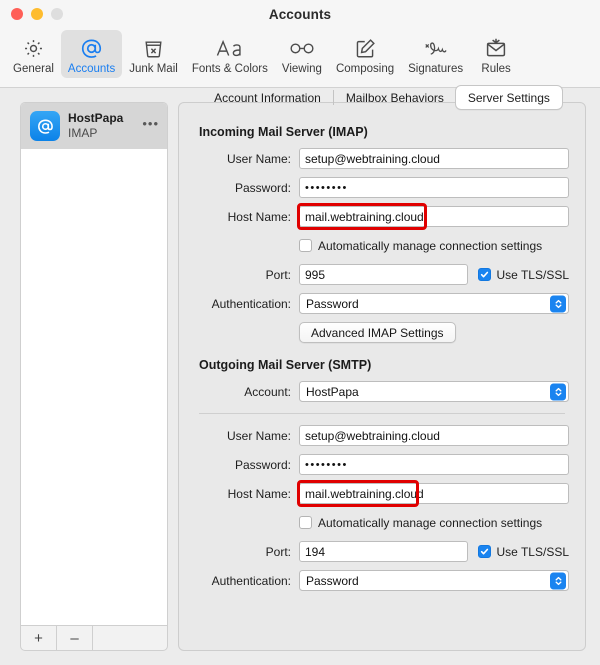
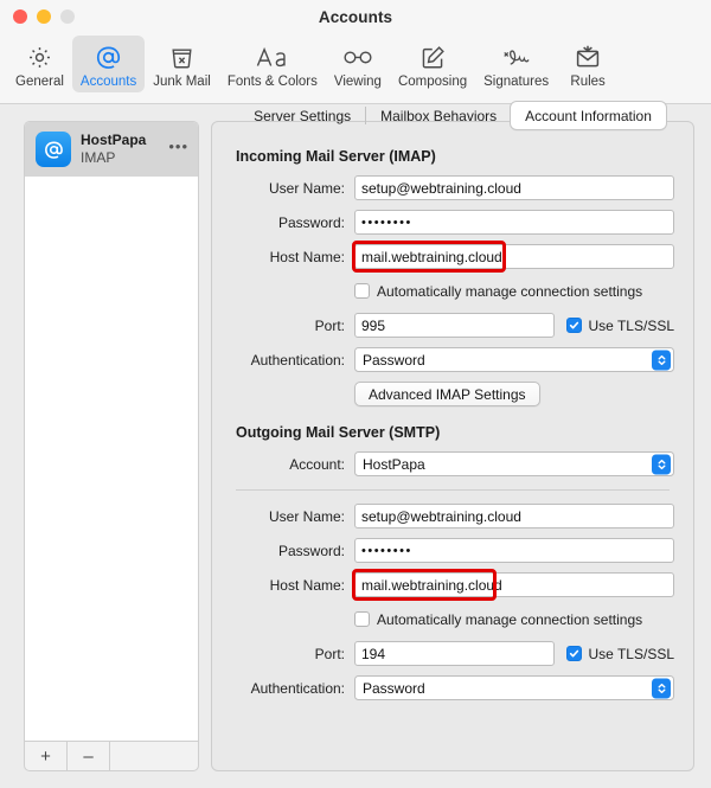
  Accounts
  General
  Accounts
  Junk Mail
  Fonts & Colors
  Viewing
  Composing
  Signatures
  Rules
  HostPapa
  IMAP
  •••
  +
  –
- Account Information
+ Server Settings
  Mailbox Behaviors
- Server Settings
+ Account Information
  Incoming Mail Server (IMAP)
  User Name:
  setup@webtraining.cloud
  Password:
  ••••••••
  Host Name:
  mail.webtraining.cloud
  Automatically manage connection settings
  Port:
  995
  Use TLS/SSL
  Authentication:
  Password
  Advanced IMAP Settings
  Outgoing Mail Server (SMTP)
  Account:
  HostPapa
  User Name:
  setup@webtraining.cloud
  Password:
  ••••••••
  Host Name:
  mail.webtraining.cloud
  Automatically manage connection settings
  Port:
  194
  Use TLS/SSL
  Authentication:
  Password
